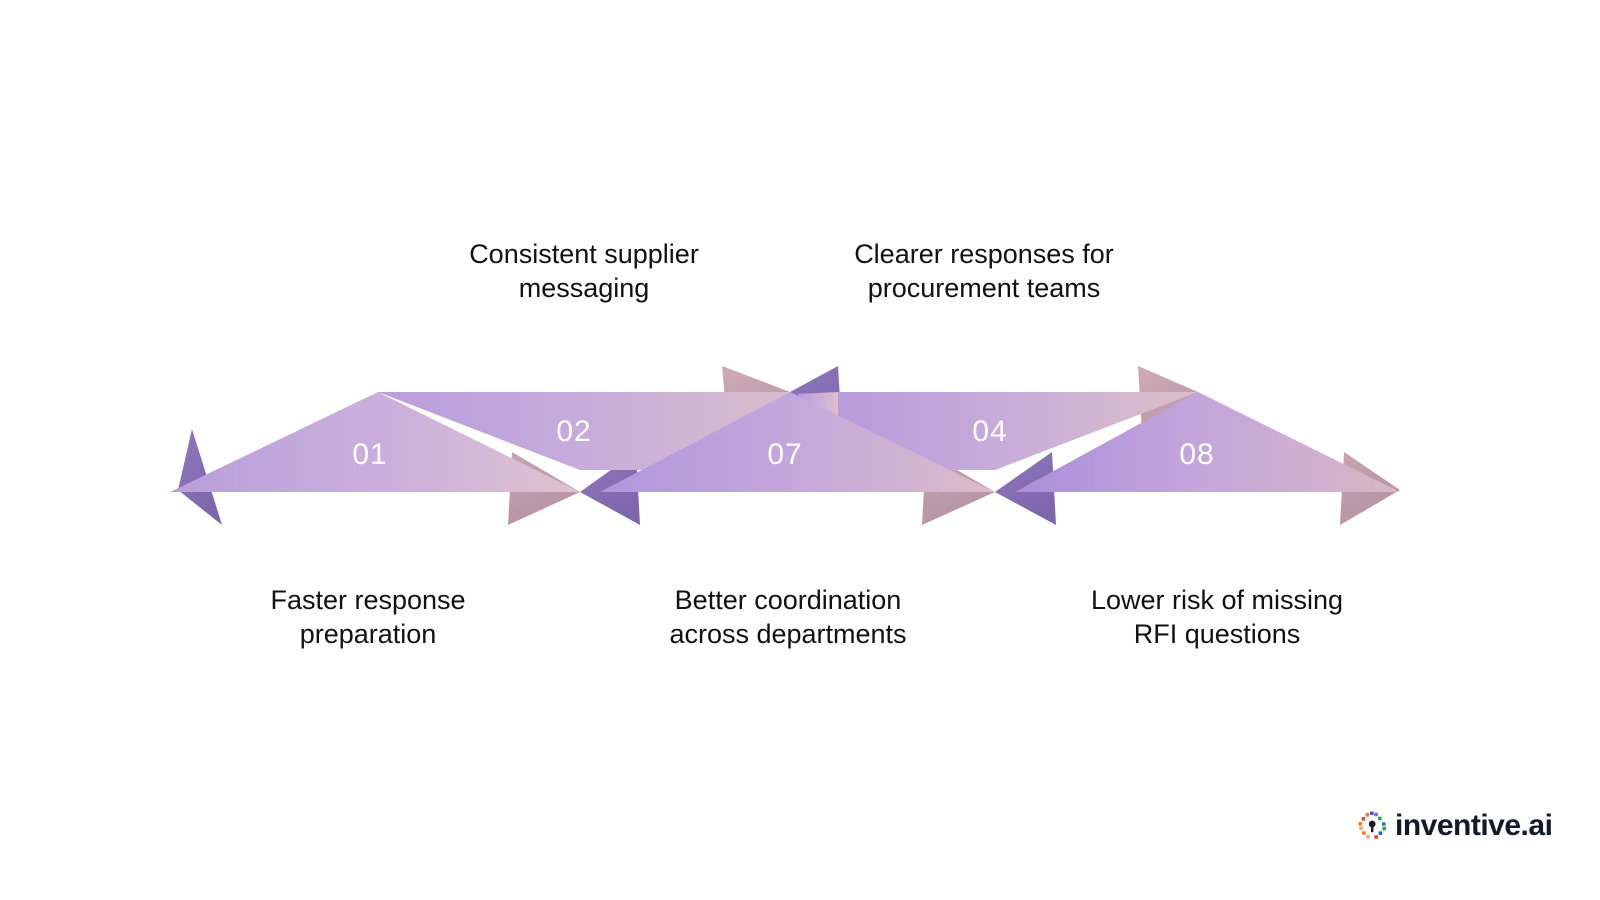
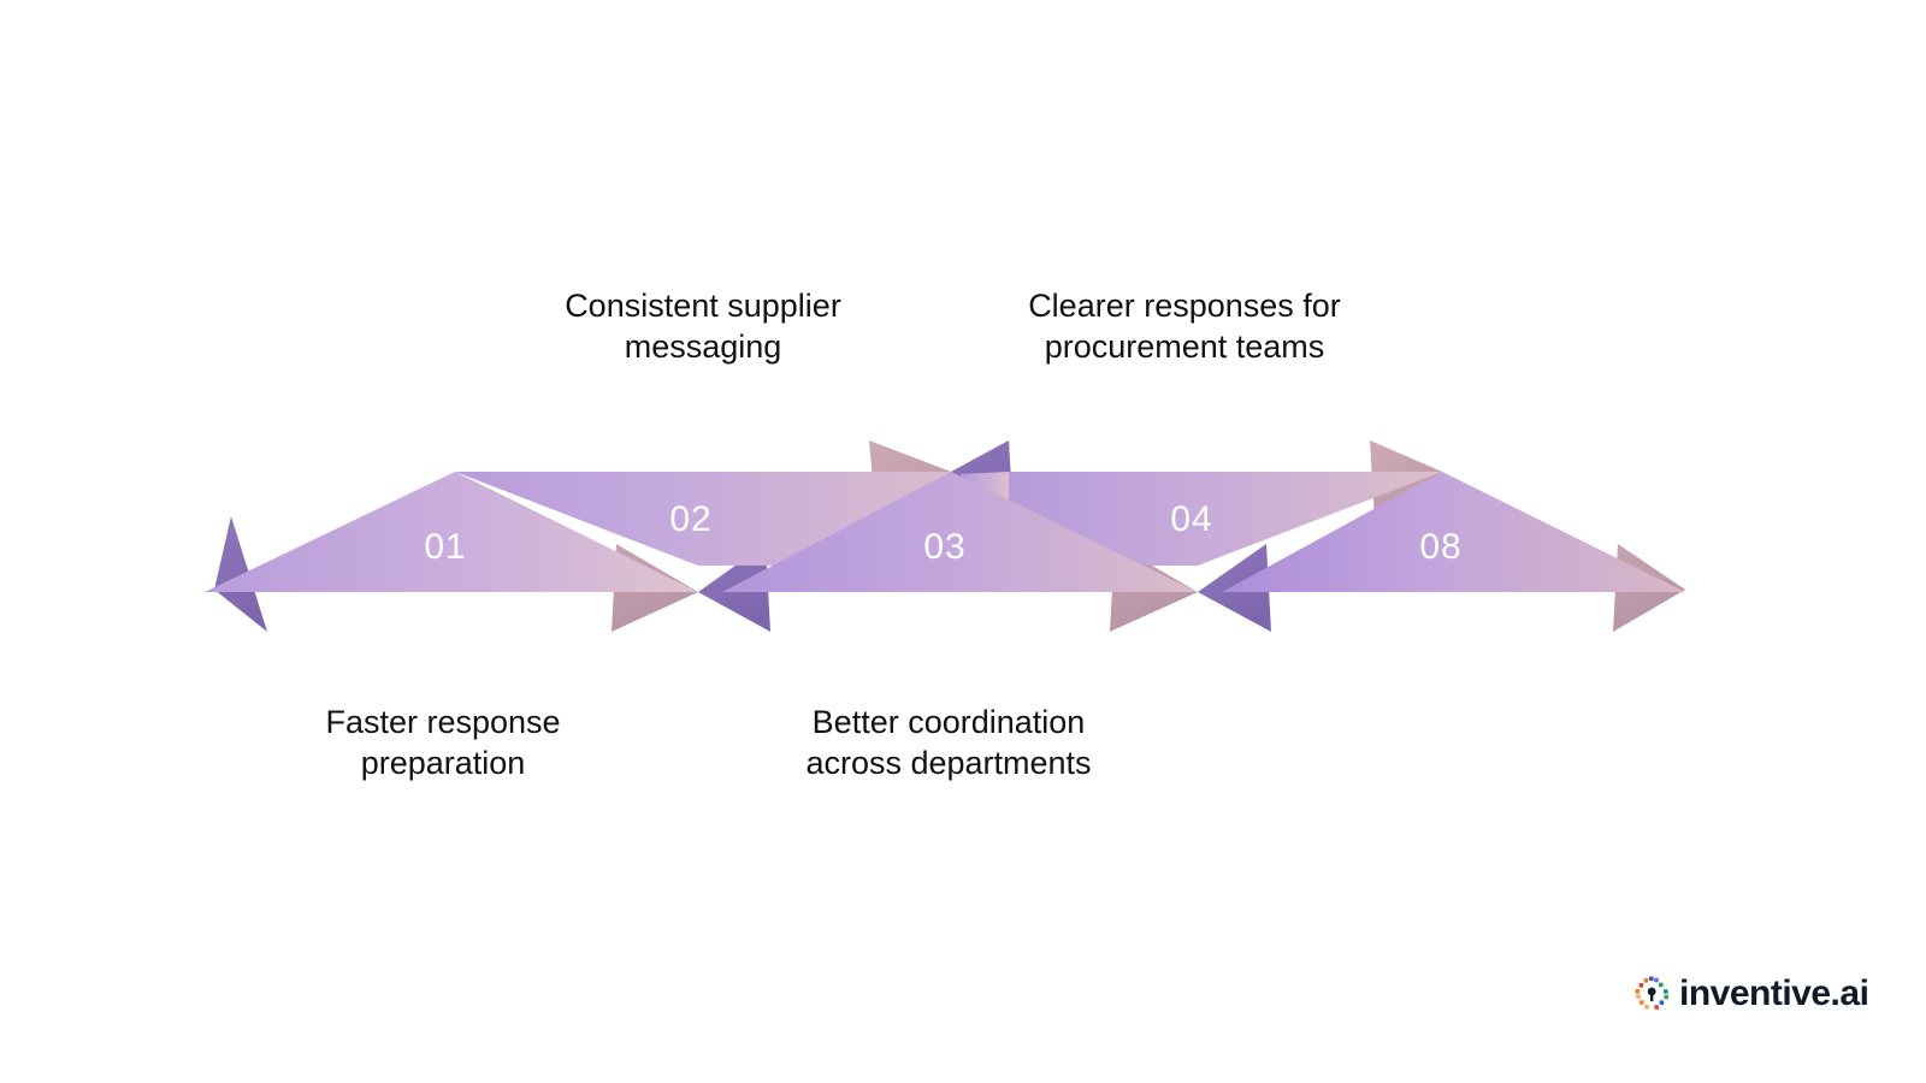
  01
  02
- 07
+ 03
  04
  08
  Consistent supplier
  messaging
  Clearer responses for
  procurement teams
  Faster response
  preparation
  Better coordination
  across departments
- Lower risk of missing
- RFI questions
  inventive.ai
